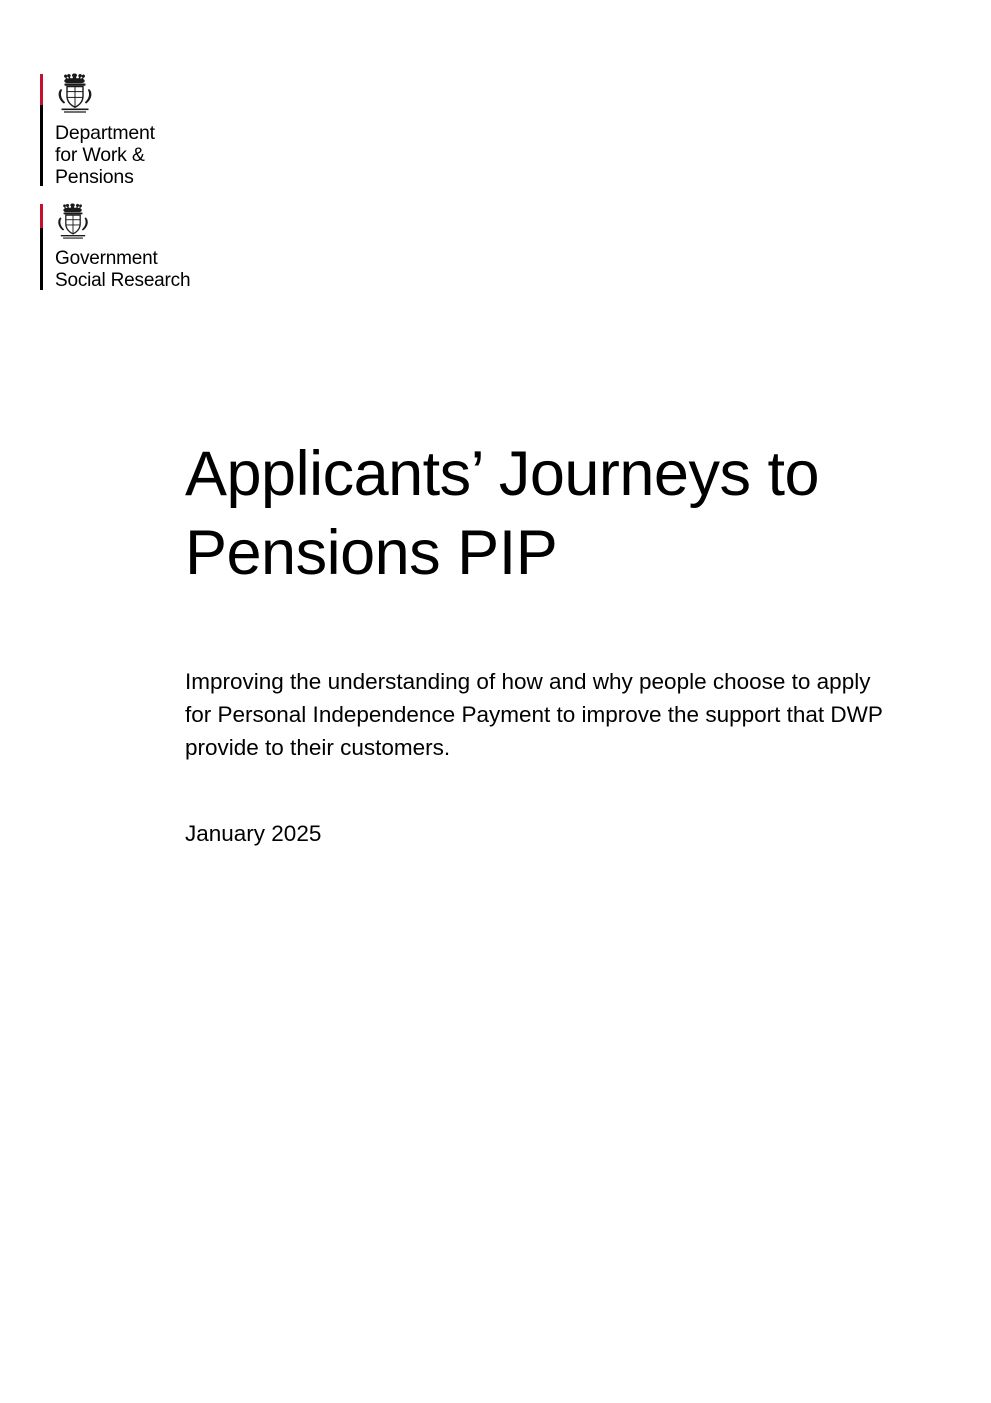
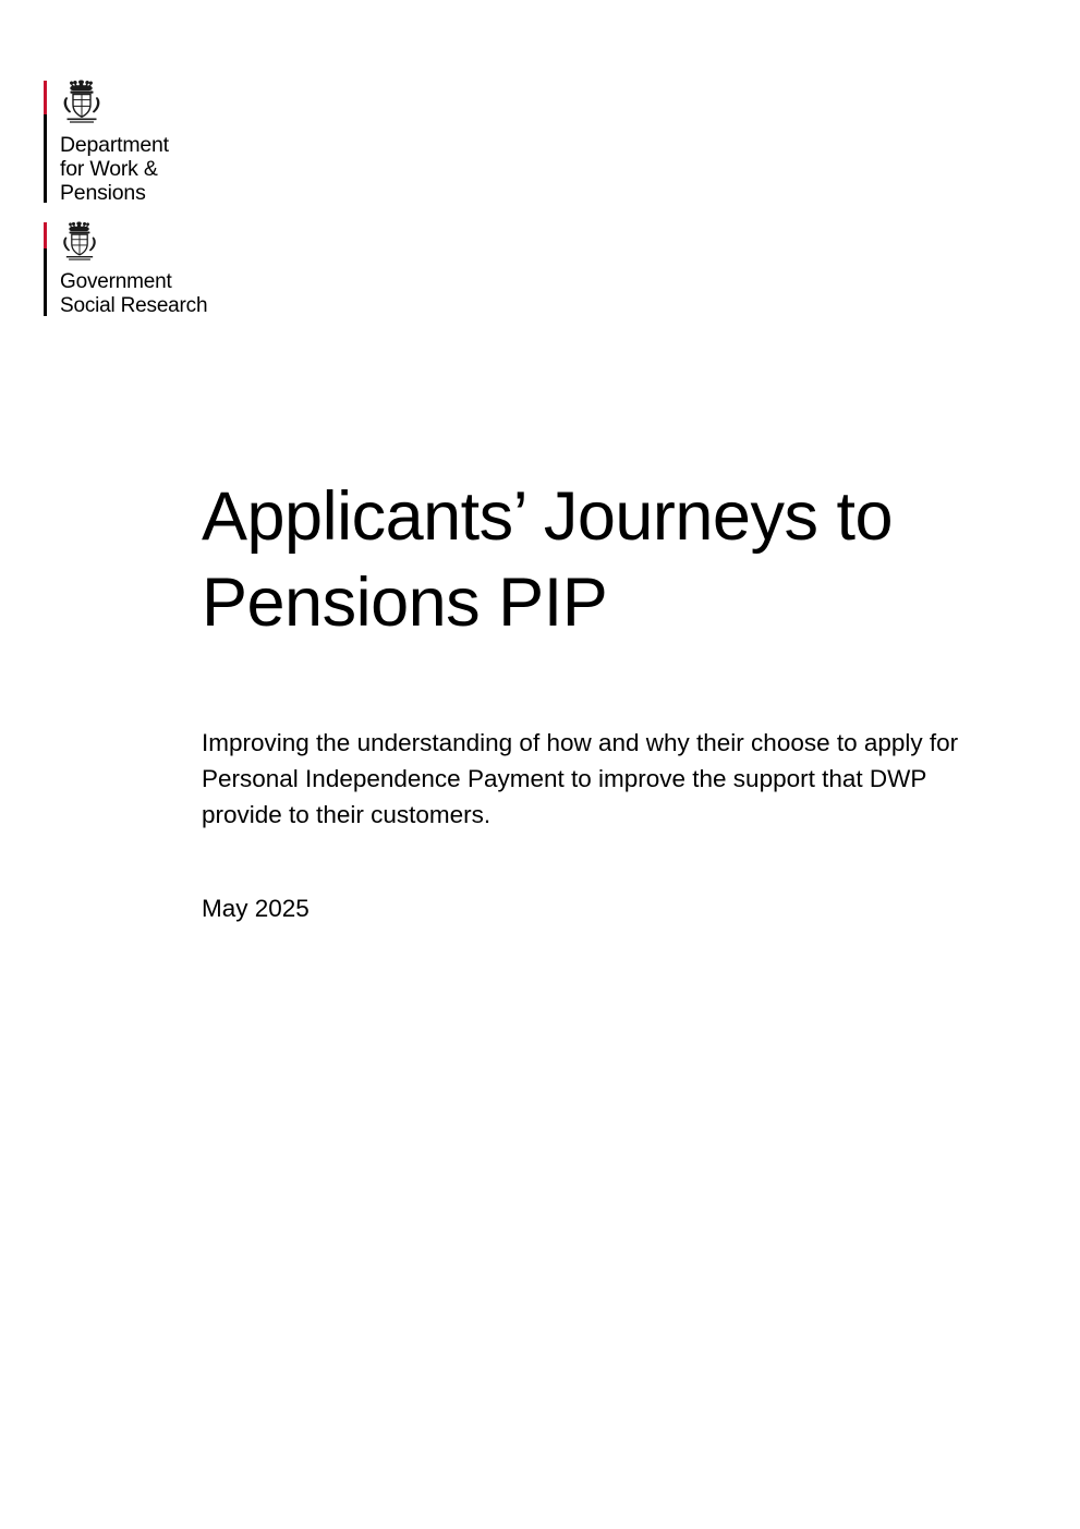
  Department
  for Work &
  Pensions
  Government
  Social Research
  Applicants’ Journeys to Pensions PIP
- Improving the understanding of how and why people choose to apply for Personal Independence Payment to improve the support that DWP provide to their customers.
+ Improving the understanding of how and why their choose to apply for Personal Independence Payment to improve the support that DWP provide to their customers.
- January 2025
+ May 2025
